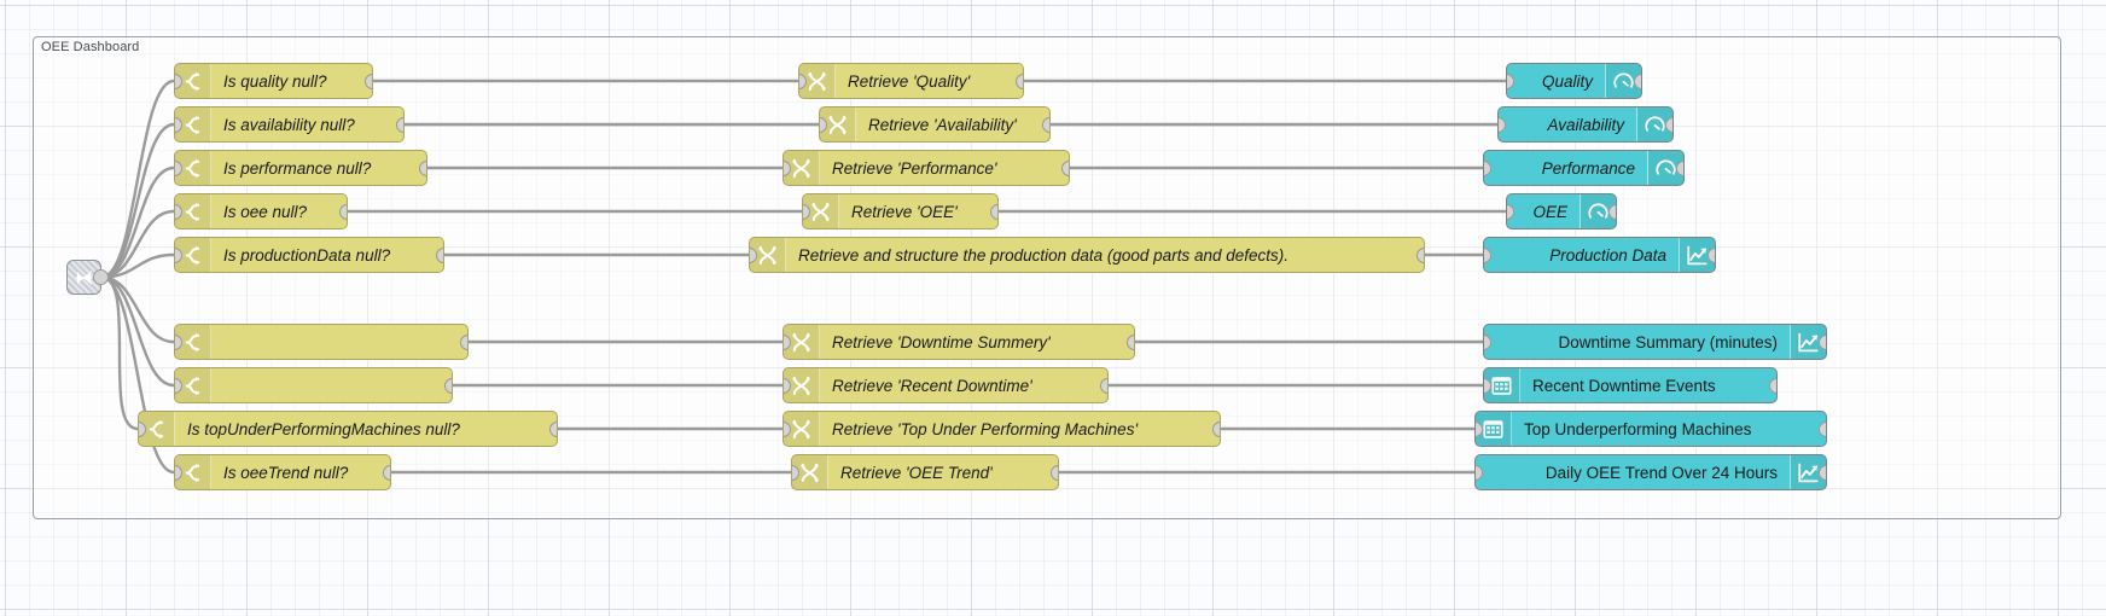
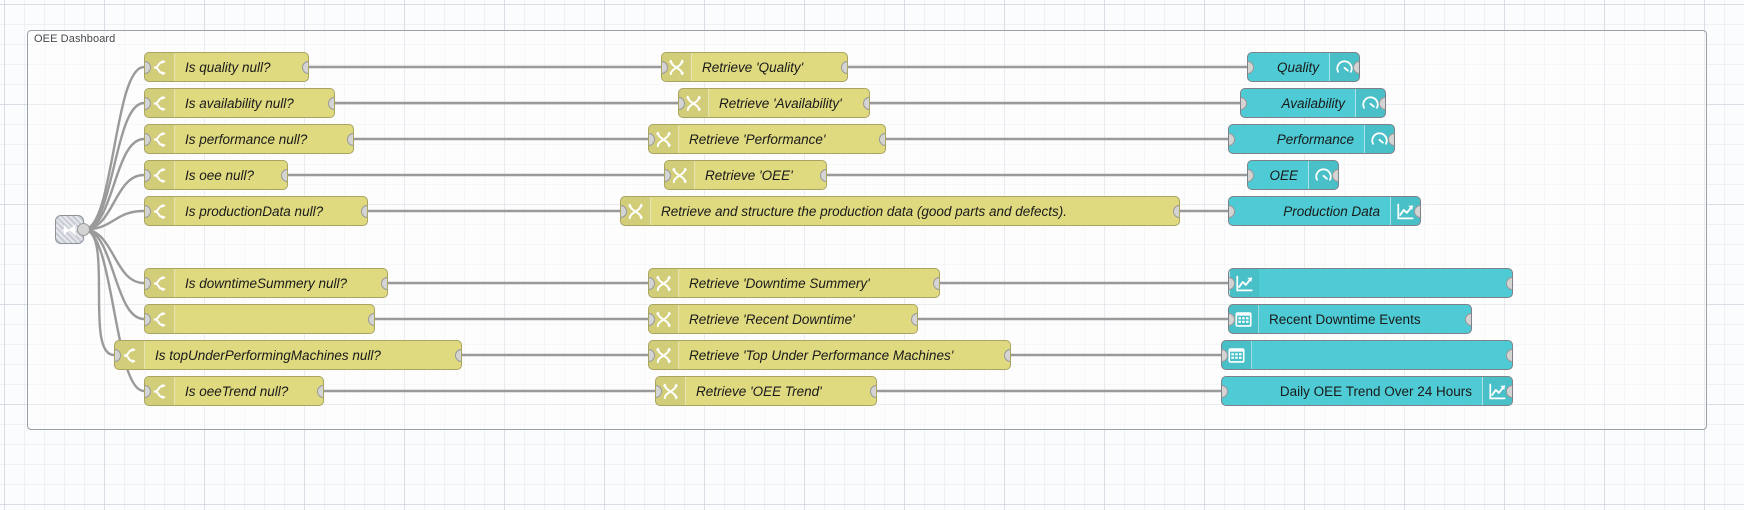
  OEE Dashboard
  Is quality null?
  Retrieve 'Quality'
  Quality
  Is availability null?
  Retrieve 'Availability'
  Availability
  Is performance null?
  Retrieve 'Performance'
  Performance
  Is oee null?
  Retrieve 'OEE'
  OEE
  Is productionData null?
  Retrieve and structure the production data (good parts and defects).
  Production Data
+ Is downtimeSummery null?
  Retrieve 'Downtime Summery'
- Downtime Summary (minutes)
  Retrieve 'Recent Downtime'
  Recent Downtime Events
  Is topUnderPerformingMachines null?
- Retrieve 'Top Under Performing Machines'
+ Retrieve 'Top Under Performance Machines'
- Top Underperforming Machines
  Is oeeTrend null?
  Retrieve 'OEE Trend'
  Daily OEE Trend Over 24 Hours
